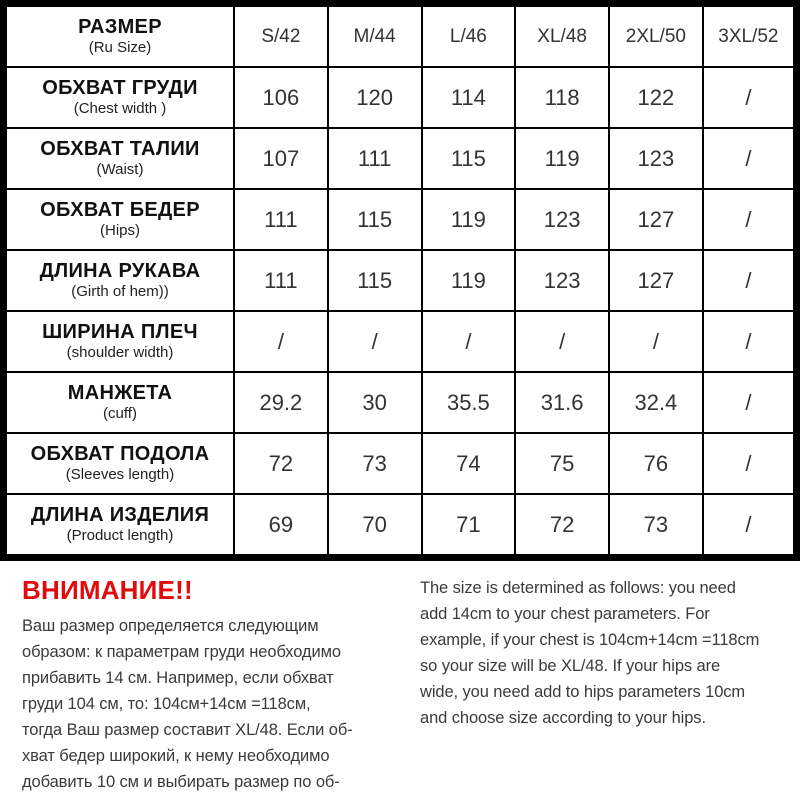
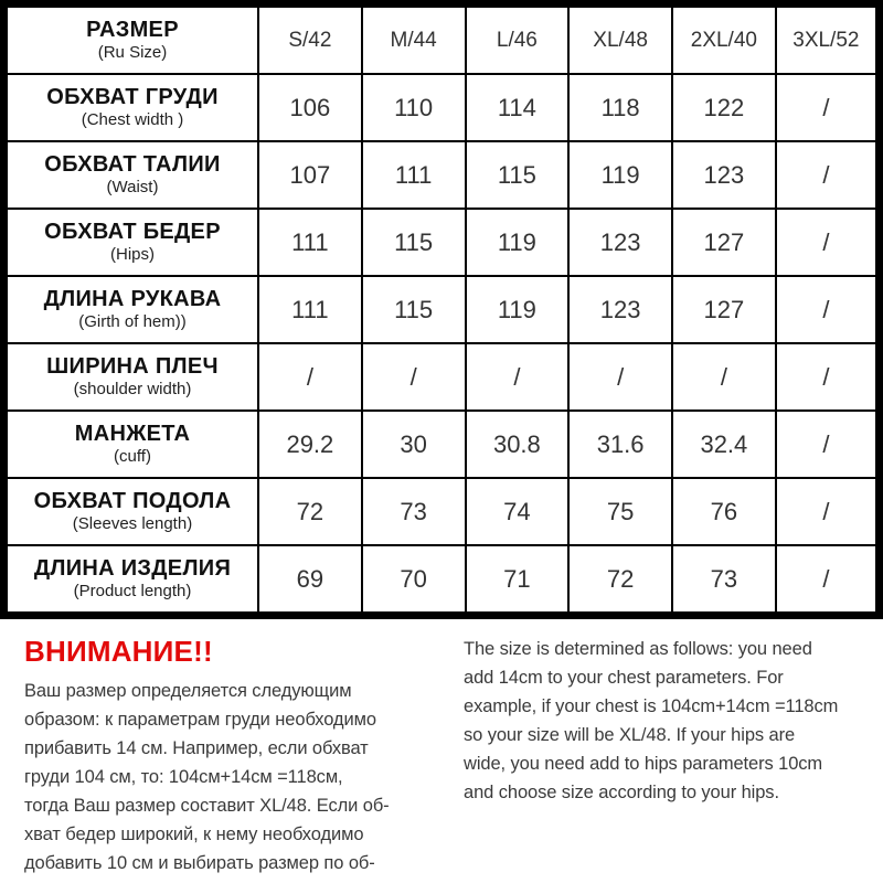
- РАЗМЕР (Ru Size)	S/42	M/44	L/46	XL/48	2XL/50	3XL/52
+ РАЗМЕР (Ru Size)	S/42	M/44	L/46	XL/48	2XL/40	3XL/52
- ОБХВАТ ГРУДИ (Chest width )	106	120	114	118	122	/
+ ОБХВАТ ГРУДИ (Chest width )	106	110	114	118	122	/
  ОБХВАТ ТАЛИИ (Waist)	107	111	115	119	123	/
  ОБХВАТ БЕДЕР (Hips)	111	115	119	123	127	/
  ДЛИНА РУКАВА (Girth of hem))	111	115	119	123	127	/
  ШИРИНА ПЛЕЧ (shoulder width)	/	/	/	/	/	/
- МАНЖЕТА (cuff)	29.2	30	35.5	31.6	32.4	/
+ МАНЖЕТА (cuff)	29.2	30	30.8	31.6	32.4	/
  ОБХВАТ ПОДОЛА (Sleeves length)	72	73	74	75	76	/
  ДЛИНА ИЗДЕЛИЯ (Product length)	69	70	71	72	73	/
  ВНИМАНИЕ!!
  Ваш размер определяется следующим
  образом: к параметрам груди необходимо
  прибавить 14 см. Например, если обхват
  груди 104 см, то: 104см+14см =118см,
  тогда Ваш размер составит XL/48. Если об-
  хват бедер широкий, к нему необходимо
  добавить 10 см и выбирать размер по об-
  The size is determined as follows: you need
  add 14cm to your chest parameters. For
  example, if your chest is 104cm+14cm =118cm
  so your size will be XL/48. If your hips are
  wide, you need add to hips parameters 10cm
  and choose size according to your hips.
